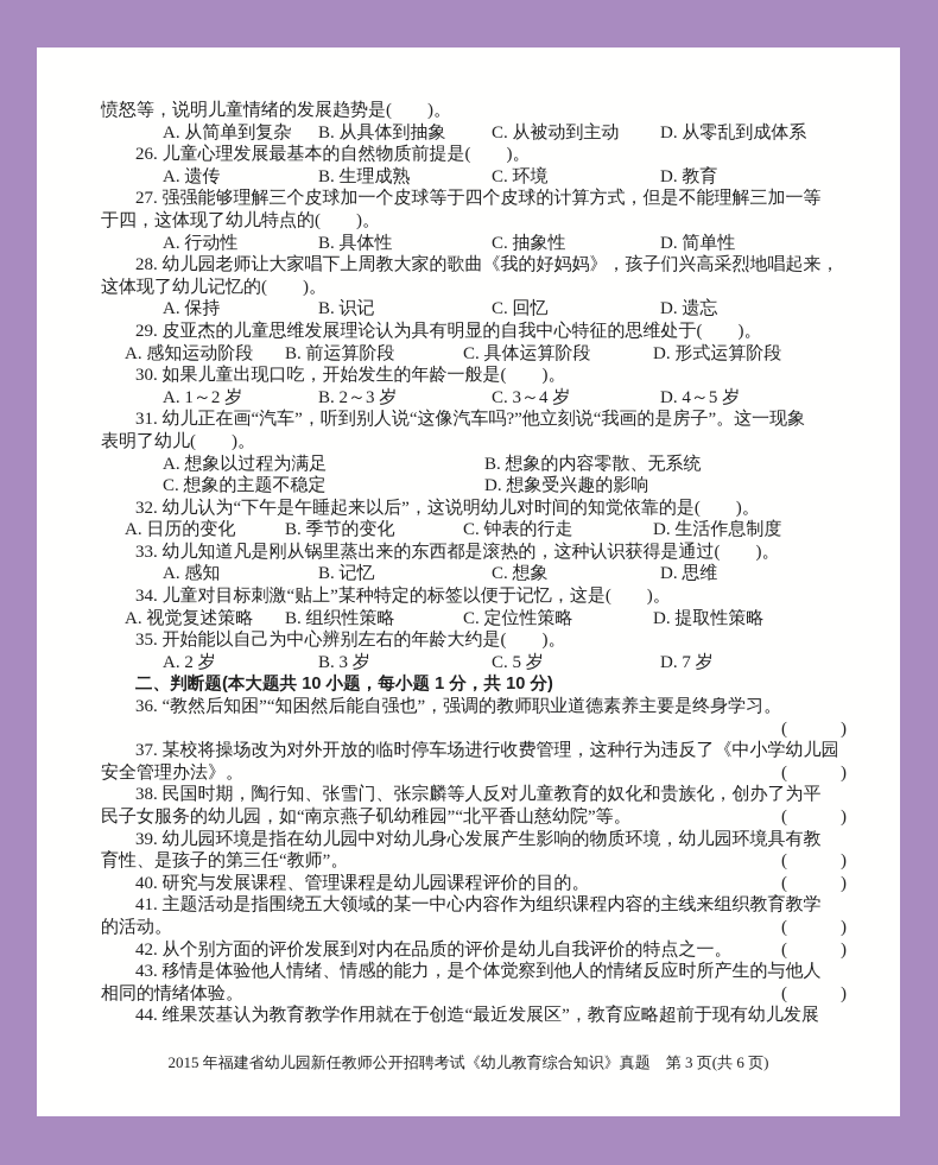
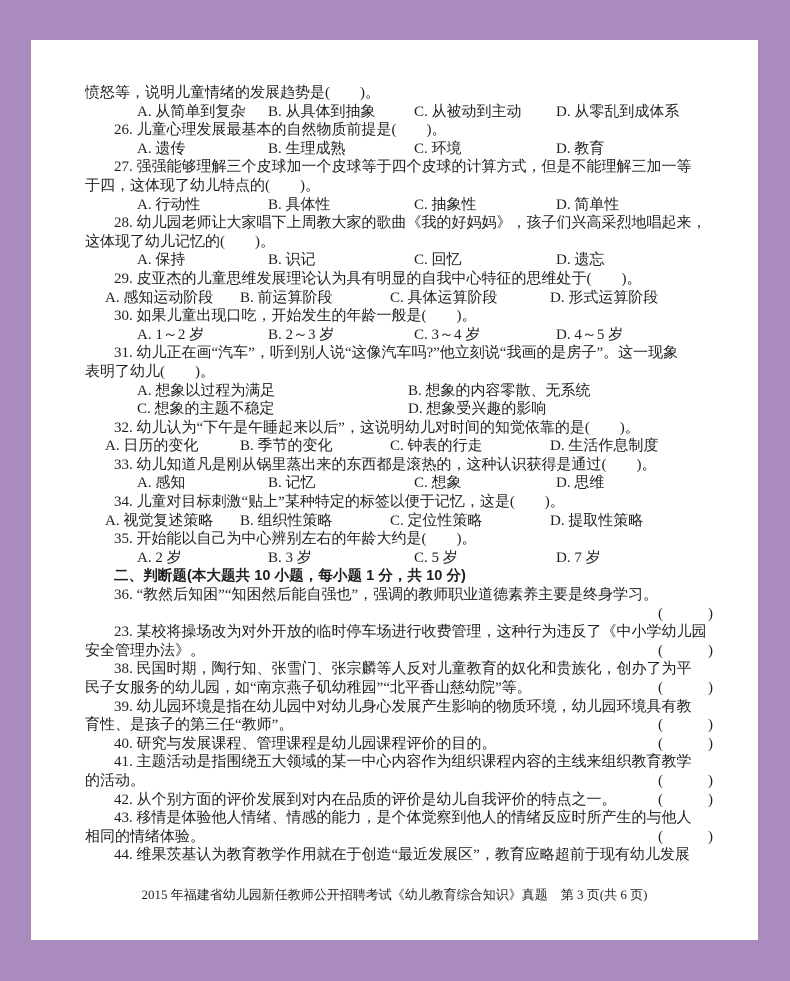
  愤怒等，说明儿童情绪的发展趋势是( )。
  A. 从简单到复杂
  B. 从具体到抽象
  C. 从被动到主动
  D. 从零乱到成体系
  26. 儿童心理发展最基本的自然物质前提是( )。
  A. 遗传
  B. 生理成熟
  C. 环境
  D. 教育
  27. 强强能够理解三个皮球加一个皮球等于四个皮球的计算方式，但是不能理解三加一等
  于四，这体现了幼儿特点的( )。
  A. 行动性
  B. 具体性
  C. 抽象性
  D. 简单性
  28. 幼儿园老师让大家唱下上周教大家的歌曲《我的好妈妈》，孩子们兴高采烈地唱起来，
  这体现了幼儿记忆的( )。
  A. 保持
  B. 识记
  C. 回忆
  D. 遗忘
  29. 皮亚杰的儿童思维发展理论认为具有明显的自我中心特征的思维处于( )。
  A. 感知运动阶段
  B. 前运算阶段
  C. 具体运算阶段
  D. 形式运算阶段
  30. 如果儿童出现口吃，开始发生的年龄一般是( )。
  A. 1～2 岁
  B. 2～3 岁
  C. 3～4 岁
  D. 4～5 岁
  31. 幼儿正在画“汽车”，听到别人说“这像汽车吗?”他立刻说“我画的是房子”。这一现象
  表明了幼儿( )。
  A. 想象以过程为满足
  B. 想象的内容零散、无系统
  C. 想象的主题不稳定
  D. 想象受兴趣的影响
  32. 幼儿认为“下午是午睡起来以后”，这说明幼儿对时间的知觉依靠的是( )。
  A. 日历的变化
  B. 季节的变化
  C. 钟表的行走
  D. 生活作息制度
  33. 幼儿知道凡是刚从锅里蒸出来的东西都是滚热的，这种认识获得是通过( )。
  A. 感知
  B. 记忆
  C. 想象
  D. 思维
  34. 儿童对目标刺激“贴上”某种特定的标签以便于记忆，这是( )。
  A. 视觉复述策略
  B. 组织性策略
  C. 定位性策略
  D. 提取性策略
  35. 开始能以自己为中心辨别左右的年龄大约是( )。
  A. 2 岁
  B. 3 岁
  C. 5 岁
  D. 7 岁
  二、判断题(本大题共 10 小题，每小题 1 分，共 10 分)
  36. “教然后知困”“知困然后能自强也”，强调的教师职业道德素养主要是终身学习。
  ( )
- 37. 某校将操场改为对外开放的临时停车场进行收费管理，这种行为违反了《中小学幼儿园
+ 23. 某校将操场改为对外开放的临时停车场进行收费管理，这种行为违反了《中小学幼儿园
  安全管理办法》。
  ( )
  38. 民国时期，陶行知、张雪门、张宗麟等人反对儿童教育的奴化和贵族化，创办了为平
  民子女服务的幼儿园，如“南京燕子矶幼稚园”“北平香山慈幼院”等。
  ( )
  39. 幼儿园环境是指在幼儿园中对幼儿身心发展产生影响的物质环境，幼儿园环境具有教
  育性、是孩子的第三任“教师”。
  ( )
  40. 研究与发展课程、管理课程是幼儿园课程评价的目的。
  ( )
  41. 主题活动是指围绕五大领域的某一中心内容作为组织课程内容的主线来组织教育教学
  的活动。
  ( )
  42. 从个别方面的评价发展到对内在品质的评价是幼儿自我评价的特点之一。
  ( )
  43. 移情是体验他人情绪、情感的能力，是个体觉察到他人的情绪反应时所产生的与他人
  相同的情绪体验。
  ( )
  44. 维果茨基认为教育教学作用就在于创造“最近发展区”，教育应略超前于现有幼儿发展
  2015 年福建省幼儿园新任教师公开招聘考试《幼儿教育综合知识》真题 第 3 页(共 6 页)
